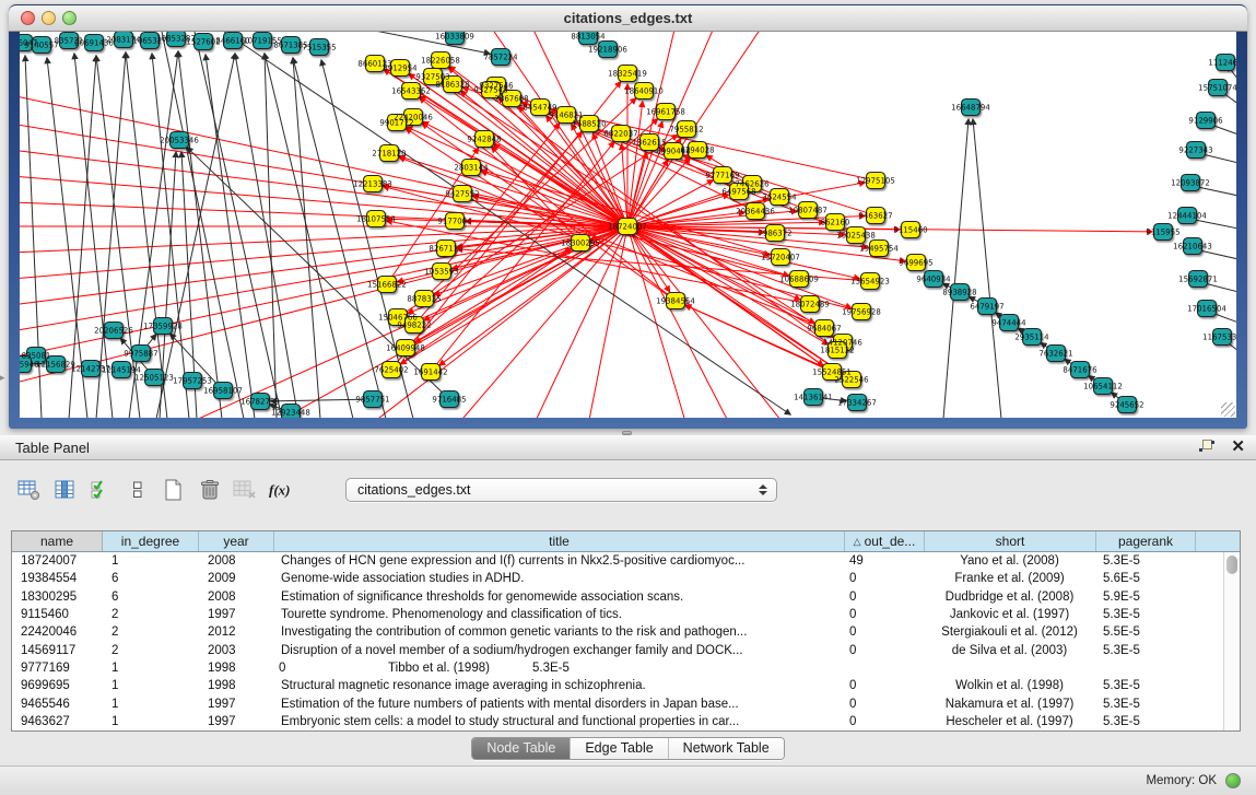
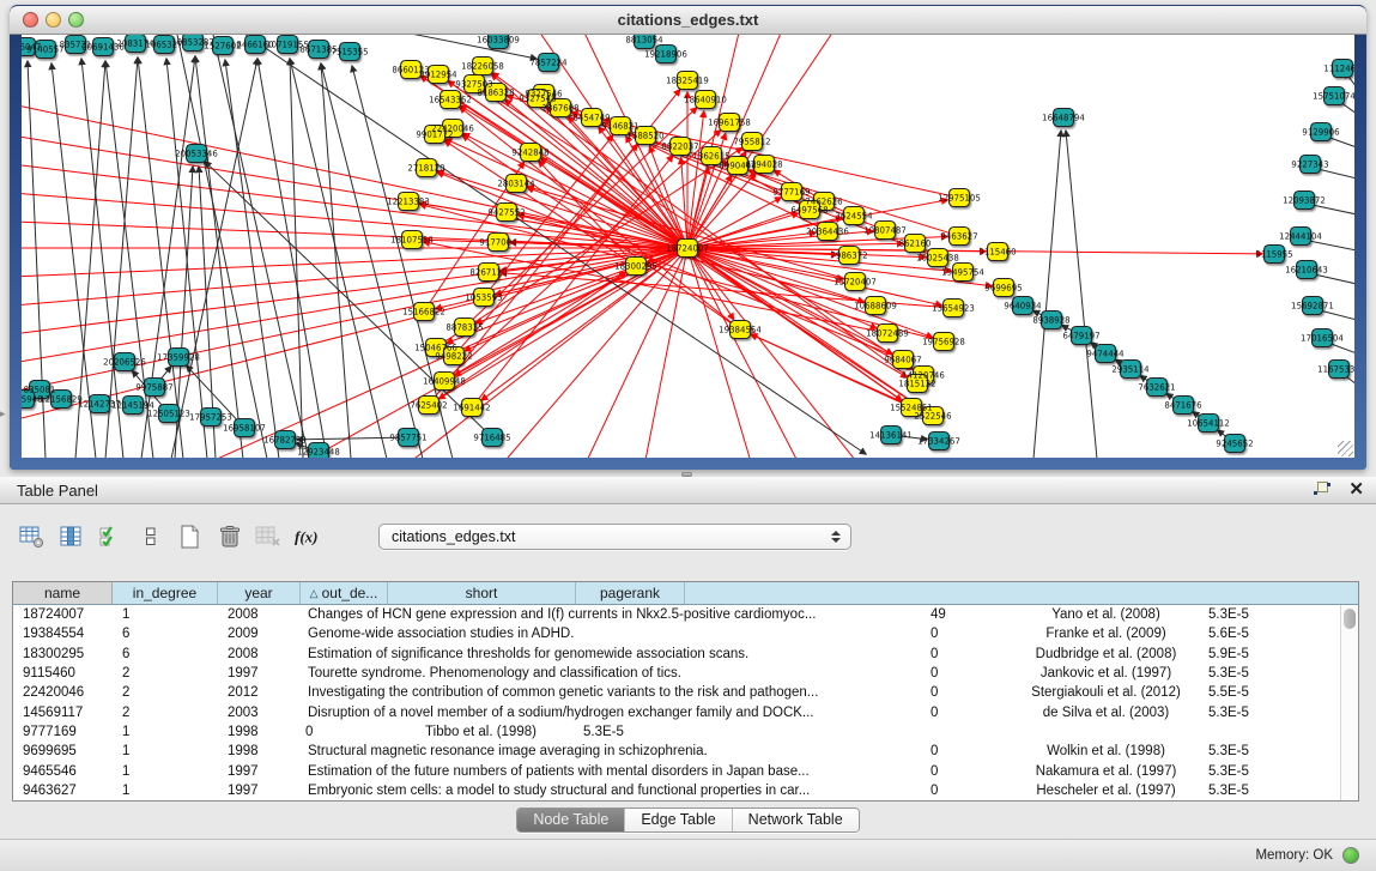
  citations_edges.txt
  9140557
  835721
  20691436
  2083174
  1065327
  10853287
  1527602
  8466160
  10719155
  8671385
  7515355
  20053346
  16033809
  7857224
  8813054
  19218906
  16648794
  835081
  12156829
  12142737
  12145194
  20206526
  17359928
  9975887
  12505123
  17957253
  16958107
  16782759
  12923448
  9857751
  9716485
  8938928
  6479197
  9474444
  2935114
  7632621
  8471676
  10654112
  9245652
  14136141
  17334267
  111246
  15751074
  9129906
  9227343
  12093872
  12444104
  9115955
  16210643
  17016504
  1167533
  8660123
  8912954
  18226058
  9327503
  16543362
  8186328
  9327546
  9327548
  2867608
  8454749
  9146821
  18325419
  18640910
  22420046
  9901772
  9242848
  1588520
  16961758
  8822037
  7955812
  1362615
  8990448
  6794028
  2718120
  2803144
  12213383
  9427552
  18107554
  9177004
  8267110
  1053593
  18300295
  18724007
  9777169
  7462626
  6497568
  3624554
  20364436
  10807487
  862160
  12975105
  9463627
  10025438
  19495754
  9115460
  7986372
  15720407
  9699695
  18072489
  19756928
  9684067
  19384554
  14120746
  1815132
  15524851
  2522546
  15166822
  8878335
  15046766
  9498222
  16409948
  7625402
  1691442
  ▸
  Table Panel
  ✕
  f(x)
  citations_edges.txt
  name
  in_degree
  year
- title
  △
  out_de...
  short
  pagerank
  18724007
  1
  2008
  Changes of HCN gene expression and I(f) currents in Nkx2.5-positive cardiomyoc...
  49
  Yano et al. (2008)
  5.3E-5
  19384554
  6
  2009
  Genome-wide association studies in ADHD.
  0
  Franke et al. (2009)
  5.6E-5
  18300295
  6
  2008
  Estimation of significance thresholds for genomewide association scans.
  0
  Dudbridge et al. (2008)
  5.9E-5
  9115460
  2
  1997
  Tourette syndrome. Phenomenology and classification of tics.
  0
  Jankovic et al. (1997)
  5.3E-5
  22420046
  2
  2012
  Investigating the contribution of common genetic variants to the risk and pathogen...
  0
  Stergiakouli et al. (2012)
  5.5E-5
  14569117
  2
  2003
  Disruption of a novel member of a sodium/hydrogen exchanger family and DOCK...
  0
  de Silva et al. (2003)
  5.3E-5
  9777169
  1
  1998
  0
  Tibbo et al. (1998)
  5.3E-5
  9699695
  1
  1998
  Structural magnetic resonance image averaging in schizophrenia.
  0
  Wolkin et al. (1998)
  5.3E-5
  9465546
  1
  1997
  Estimation of the future numbers of patients with mental disorders in Japan base...
  0
  Nakamura et al. (1997)
  5.3E-5
  9463627
  1
  1997
  Embryonic stem cells: a model to study structural and functional properties in car...
  0
  Hescheler et al. (1997)
  5.3E-5
  Node Table
  Edge Table
  Network Table
  Memory: OK
